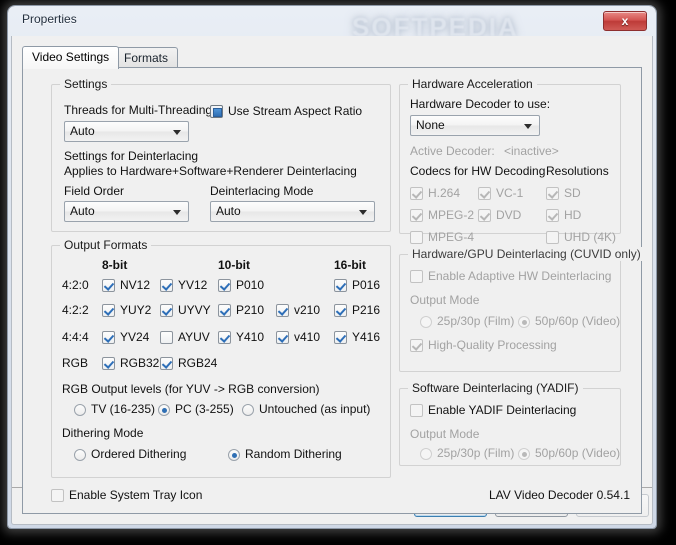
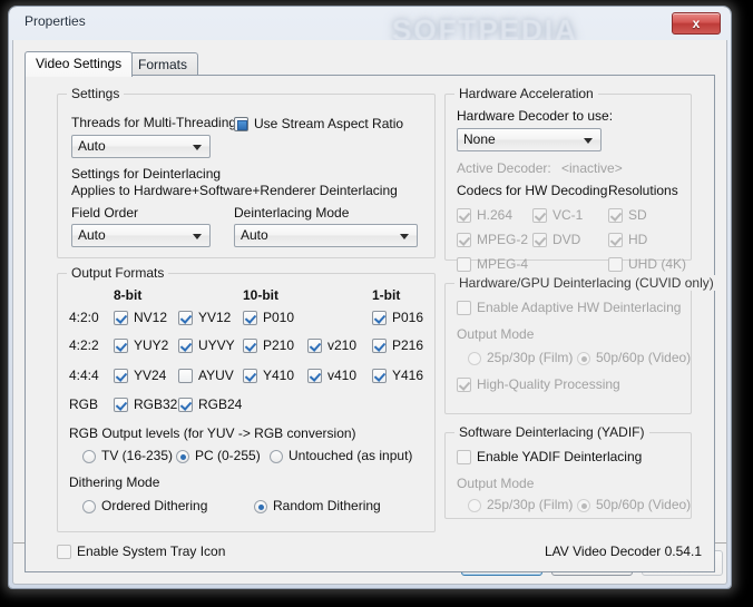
  SOFTPEDIA
  Properties
  x
  Video Settings
  Formats
  Settings
  Threads for Multi-Threading
  Auto
  Use Stream Aspect Ratio
  Settings for Deinterlacing
  Applies to Hardware+Software+Renderer Deinterlacing
  Field Order
  Auto
  Deinterlacing Mode
  Auto
  Output Formats
  8-bit
  10-bit
- 16-bit
+ 1-bit
  4:2:0
  NV12
  YV12
  P010
  P016
  4:2:2
  YUY2
  UYVY
  P210
  v210
  P216
  4:4:4
  YV24
  AYUV
  Y410
  v410
  Y416
  RGB
  RGB32
  RGB24
  RGB Output levels (for YUV -> RGB conversion)
  TV (16-235)
- PC (3-255)
+ PC (0-255)
  Untouched (as input)
  Dithering Mode
  Ordered Dithering
  Random Dithering
  Enable System Tray Icon
  Hardware Acceleration
  Hardware Decoder to use:
  None
  Active Decoder:
  <inactive>
  Codecs for HW Decoding
  Resolutions
  H.264
  VC-1
  SD
  MPEG-2
  DVD
  HD
  MPEG-4
  UHD (4K)
  Hardware/GPU Deinterlacing (CUVID only)
  Enable Adaptive HW Deinterlacing
  Output Mode
  25p/30p (Film)
  50p/60p (Video)
  High-Quality Processing
  Software Deinterlacing (YADIF)
  Enable YADIF Deinterlacing
  Output Mode
  25p/30p (Film)
  50p/60p (Video)
  LAV Video Decoder 0.54.1
